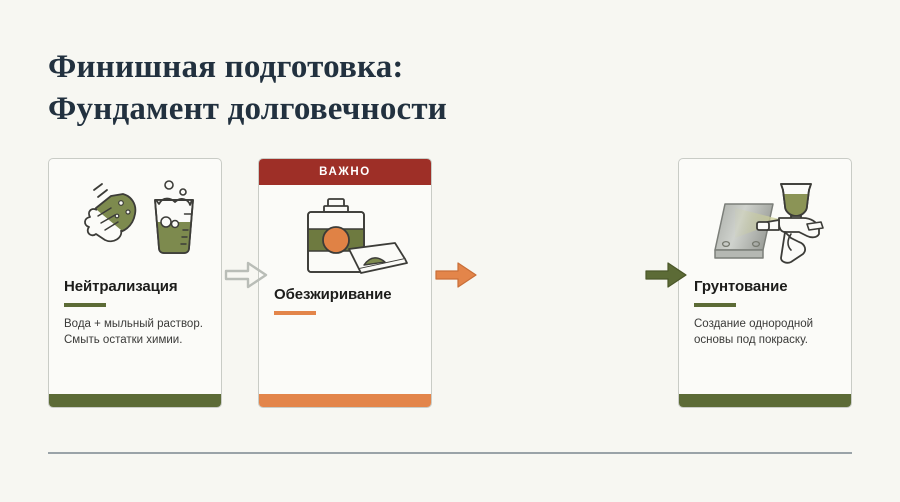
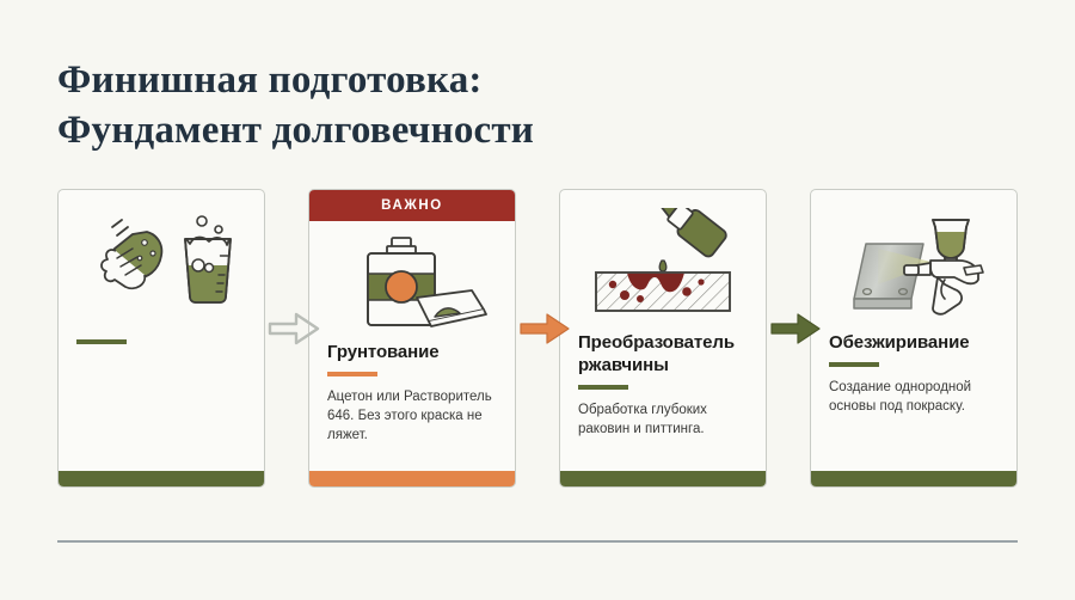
  Финишная подготовка:
  Фундамент долговечности
- Нейтрализация
- Вода + мыльный раствор. Смыть остатки химии.
  ВАЖНО
- Обезжиривание
+ Грунтование
+ Ацетон или Растворитель 646. Без этого краска не ляжет.
+ Преобразователь ржавчины
+ Обработка глубоких раковин и питтинга.
- Грунтование
+ Обезжиривание
  Создание однородной основы под покраску.
